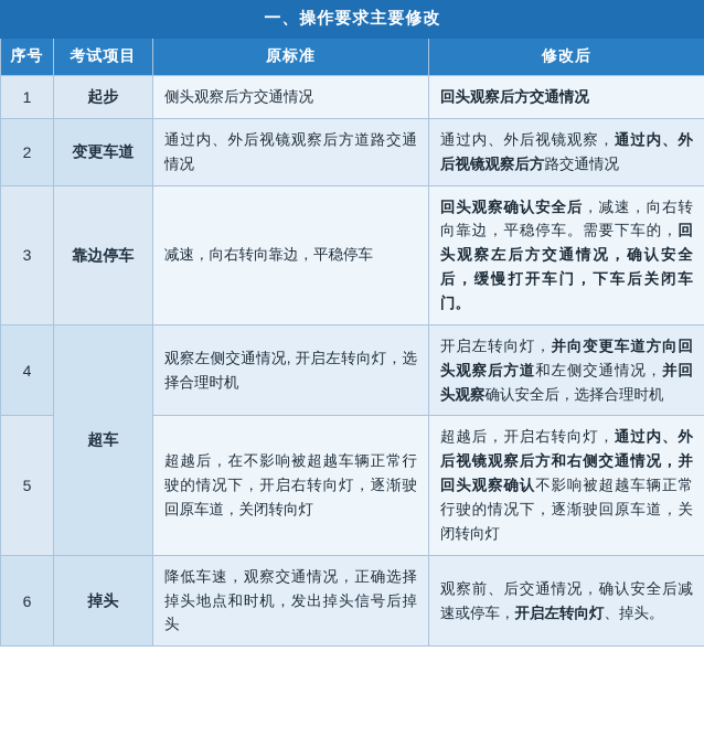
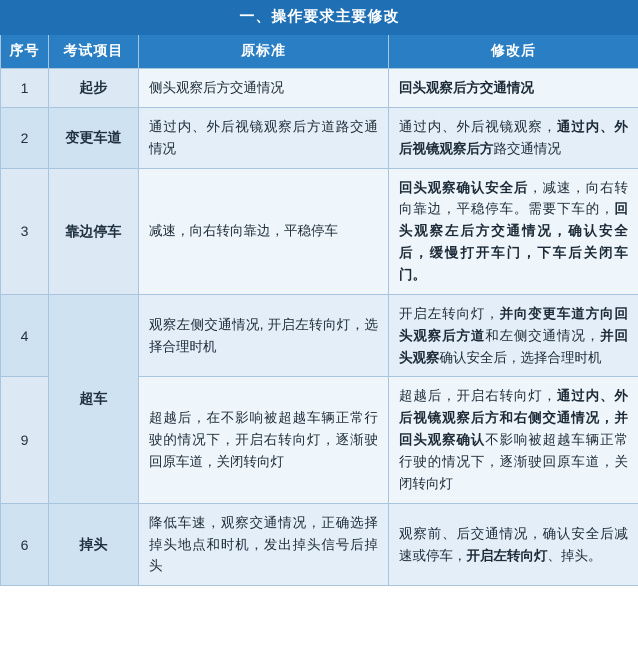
  一、操作要求主要修改
  序号	考试项目	原标准	修改后
  1	起步	侧头观察后方交通情况	回头观察后方交通情况
  2	变更车道	通过内、外后视镜观察后方道路交通情况	通过内、外后视镜观察，通过内、外后视镜观察后方路交通情况
  3	靠边停车	减速，向右转向靠边，平稳停车	回头观察确认安全后，减速，向右转向靠边，平稳停车。需要下车的，回头观察左后方交通情况，确认安全后，缓慢打开车门，下车后关闭车门。
  4	超车	观察左侧交通情况, 开启左转向灯，选择合理时机	开启左转向灯，并向变更车道方向回头观察后方道和左侧交通情况，并回头观察确认安全后，选择合理时机
- 5	超越后，在不影响被超越车辆正常行驶的情况下，开启右转向灯，逐渐驶回原车道，关闭转向灯	超越后，开启右转向灯，通过内、外后视镜观察后方和右侧交通情况，并回头观察确认不影响被超越车辆正常行驶的情况下，逐渐驶回原车道，关闭转向灯
+ 9	超越后，在不影响被超越车辆正常行驶的情况下，开启右转向灯，逐渐驶回原车道，关闭转向灯	超越后，开启右转向灯，通过内、外后视镜观察后方和右侧交通情况，并回头观察确认不影响被超越车辆正常行驶的情况下，逐渐驶回原车道，关闭转向灯
  6	掉头	降低车速，观察交通情况，正确选择掉头地点和时机，发出掉头信号后掉头	观察前、后交通情况，确认安全后减速或停车，开启左转向灯、掉头。
